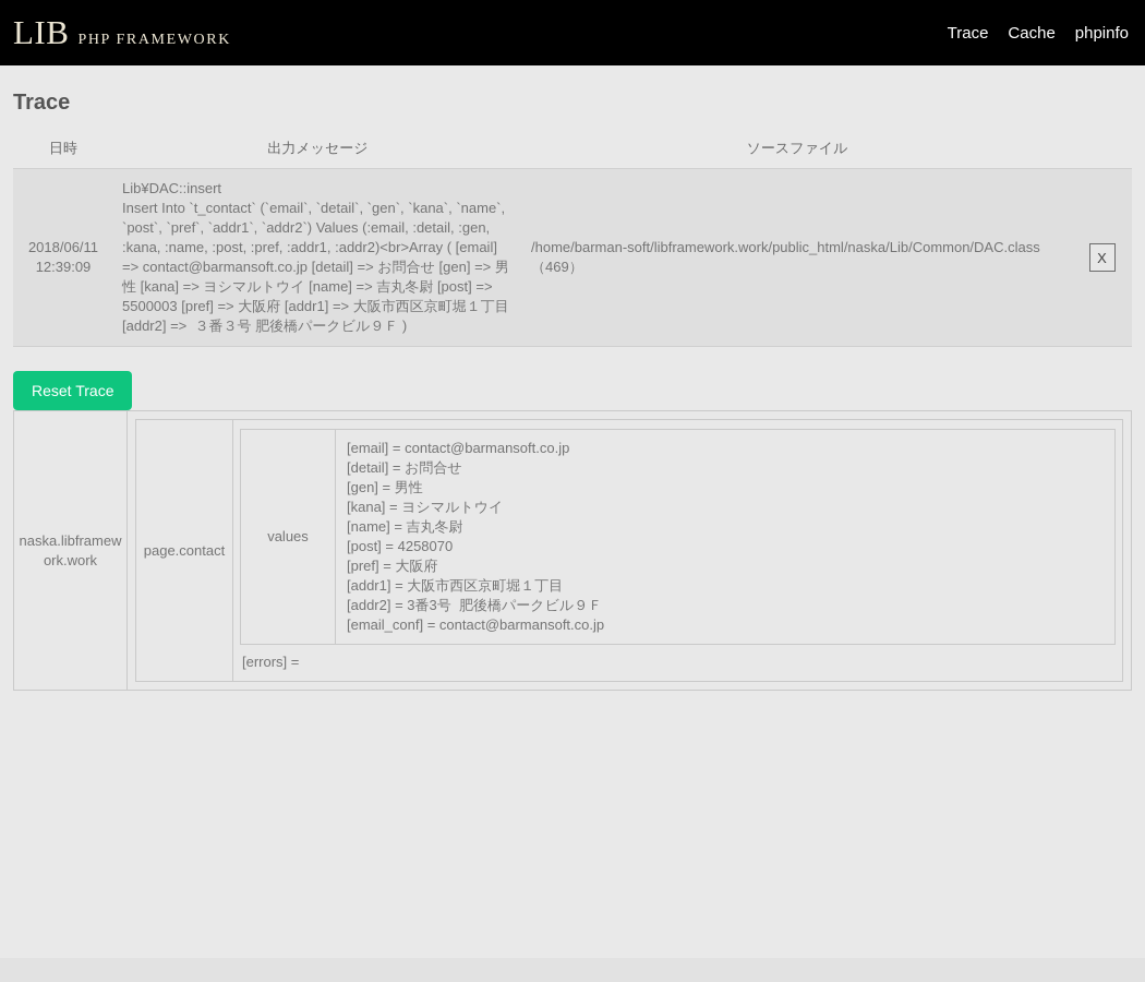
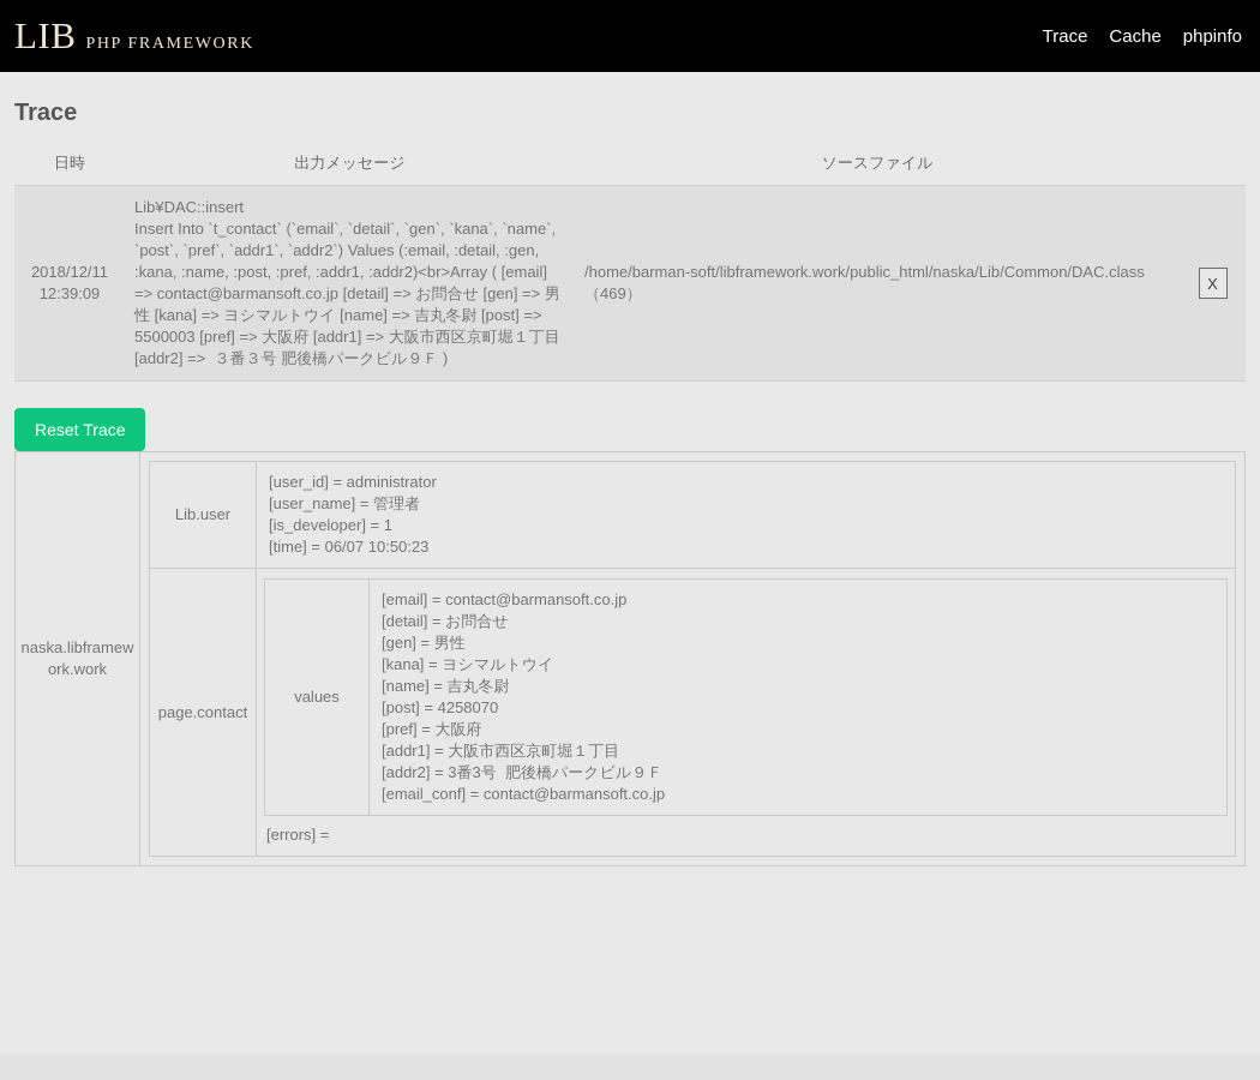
  LIB
  PHP FRAMEWORK
  Trace
  Cache
  phpinfo
  Trace
  日時	出力メッセージ	ソースファイル
- 2018/06/11 12:39:09	Lib¥DAC::insert Insert Into `t_contact` (`email`, `detail`, `gen`, `kana`, `name`, `post`, `pref`, `addr1`, `addr2`) Values (:email, :detail, :gen, :kana, :name, :post, :pref, :addr1, :addr2)<br>Array ( [email] => contact@barmansoft.co.jp [detail] => お問合せ [gen] => 男性 [kana] => ヨシマルトウイ [name] => 吉丸冬尉 [post] => 5500003 [pref] => 大阪府 [addr1] => 大阪市西区京町堀１丁目 [addr2] => ３番３号 肥後橋パークビル９Ｆ )	/home/barman-soft/libframework.work/public_html/naska/Lib/Common/DAC.class（469）	X
+ 2018/12/11 12:39:09	Lib¥DAC::insert Insert Into `t_contact` (`email`, `detail`, `gen`, `kana`, `name`, `post`, `pref`, `addr1`, `addr2`) Values (:email, :detail, :gen, :kana, :name, :post, :pref, :addr1, :addr2)<br>Array ( [email] => contact@barmansoft.co.jp [detail] => お問合せ [gen] => 男性 [kana] => ヨシマルトウイ [name] => 吉丸冬尉 [post] => 5500003 [pref] => 大阪府 [addr1] => 大阪市西区京町堀１丁目 [addr2] => ３番３号 肥後橋パークビル９Ｆ )	/home/barman-soft/libframework.work/public_html/naska/Lib/Common/DAC.class（469）	X
  Reset Trace
  naska.libframework.work
+ Lib.user	[user_id] = administrator [user_name] = 管理者 [is_developer] = 1 [time] = 06/07 10:50:23
  page.contact
  values	[email] = contact@barmansoft.co.jp [detail] = お問合せ [gen] = 男性 [kana] = ヨシマルトウイ [name] = 吉丸冬尉 [post] = 4258070 [pref] = 大阪府 [addr1] = 大阪市西区京町堀１丁目 [addr2] = 3番3号 肥後橋パークビル９Ｆ [email_conf] = contact@barmansoft.co.jp
  	[errors] =
